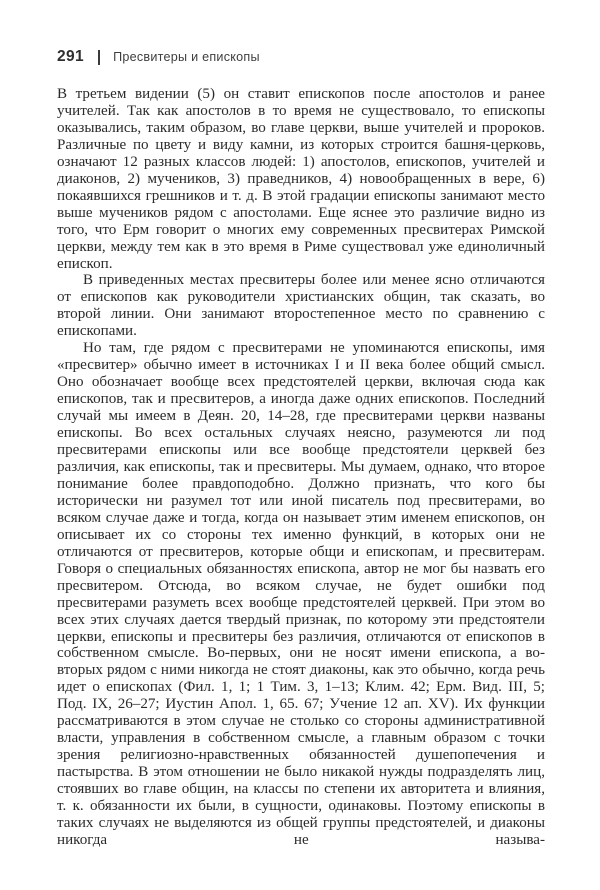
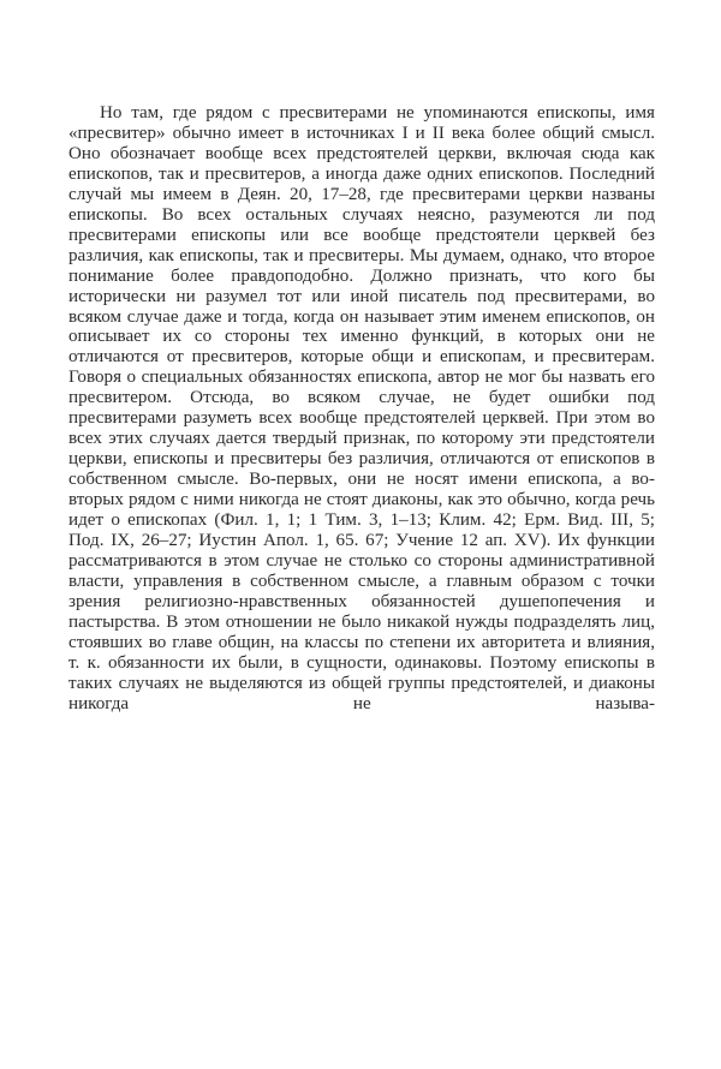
- 291
- Пресвитеры и епископы
- В третьем видении (5) он ставит епископов после апостолов и ранее учителей. Так как апостолов в то время не существовало, то епископы оказывались, таким образом, во главе церкви, выше учителей и пророков. Различные по цвету и виду камни, из которых строится башня-церковь, означают 12 разных классов людей: 1) апостолов, епископов, учителей и диаконов, 2) мучеников, 3) праведников, 4) новообращенных в вере, 6) покаявшихся грешников и т. д. В этой градации епископы занимают место выше мучеников рядом с апостолами. Еще яснее это различие видно из того, что Ерм говорит о многих ему современных пресвитерах Римской церкви, между тем как в это время в Риме существовал уже единоличный епископ.
- В приведенных местах пресвитеры более или менее ясно отличаются от епископов как руководители христианских общин, так сказать, во второй линии. Они занимают второстепенное место по сравнению с епископами.
- Но там, где рядом с пресвитерами не упоминаются епископы, имя «пресвитер» обычно имеет в источниках I и II века более общий смысл. Оно обозначает вообще всех предстоятелей церкви, включая сюда как епископов, так и пресвитеров, а иногда даже одних епископов. Последний случай мы имеем в Деян. 20, 14–28, где пресвитерами церкви названы епископы. Во всех остальных случаях неясно, разумеются ли под пресвитерами епископы или все вообще предстоятели церквей без различия, как епископы, так и пресвитеры. Мы думаем, однако, что второе понимание более правдоподобно. Должно признать, что кого бы исторически ни разумел тот или иной писатель под пресвитерами, во всяком случае даже и тогда, когда он называет этим именем епископов, он описывает их со стороны тех именно функций, в которых они не отличаются от пресвитеров, которые общи и епископам, и пресвитерам. Говоря о специальных обязанностях епископа, автор не мог бы назвать его пресвитером. Отсюда, во всяком случае, не будет ошибки под пресвитерами разуметь всех вообще предстоятелей церквей. При этом во всех этих случаях дается твердый признак, по которому эти предстоятели церкви, епископы и пресвитеры без различия, отличаются от епископов в собственном смысле. Во-первых, они не носят имени епископа, а во-вторых рядом с ними никогда не стоят диаконы, как это обычно, когда речь идет о епископах (Фил. 1, 1; 1 Тим. 3, 1–13; Клим. 42; Ерм. Вид. III, 5; Под. IX, 26–27; Иустин Апол. 1, 65. 67; Учение 12 ап. XV). Их функции рассматриваются в этом случае не столько со стороны административной власти, управления в собственном смысле, а главным образом с точки зрения религиозно-нравственных обязанностей душепопечения и пастырства. В этом отношении не было никакой нужды подразделять лиц, стоявших во главе общин, на классы по степени их авторитета и влияния, т. к. обязанности их были, в сущности, одинаковы. Поэтому епископы в таких случаях не выделяются из общей группы предстоятелей, и диаконы никогда не называ-
+ Но там, где рядом с пресвитерами не упоминаются епископы, имя «пресвитер» обычно имеет в источниках I и II века более общий смысл. Оно обозначает вообще всех предстоятелей церкви, включая сюда как епископов, так и пресвитеров, а иногда даже одних епископов. Последний случай мы имеем в Деян. 20, 17–28, где пресвитерами церкви названы епископы. Во всех остальных случаях неясно, разумеются ли под пресвитерами епископы или все вообще предстоятели церквей без различия, как епископы, так и пресвитеры. Мы думаем, однако, что второе понимание более правдоподобно. Должно признать, что кого бы исторически ни разумел тот или иной писатель под пресвитерами, во всяком случае даже и тогда, когда он называет этим именем епископов, он описывает их со стороны тех именно функций, в которых они не отличаются от пресвитеров, которые общи и епископам, и пресвитерам. Говоря о специальных обязанностях епископа, автор не мог бы назвать его пресвитером. Отсюда, во всяком случае, не будет ошибки под пресвитерами разуметь всех вообще предстоятелей церквей. При этом во всех этих случаях дается твердый признак, по которому эти предстоятели церкви, епископы и пресвитеры без различия, отличаются от епископов в собственном смысле. Во-первых, они не носят имени епископа, а во-вторых рядом с ними никогда не стоят диаконы, как это обычно, когда речь идет о епископах (Фил. 1, 1; 1 Тим. 3, 1–13; Клим. 42; Ерм. Вид. III, 5; Под. IX, 26–27; Иустин Апол. 1, 65. 67; Учение 12 ап. XV). Их функции рассматриваются в этом случае не столько со стороны административной власти, управления в собственном смысле, а главным образом с точки зрения религиозно-нравственных обязанностей душепопечения и пастырства. В этом отношении не было никакой нужды подразделять лиц, стоявших во главе общин, на классы по степени их авторитета и влияния, т. к. обязанности их были, в сущности, одинаковы. Поэтому епископы в таких случаях не выделяются из общей группы предстоятелей, и диаконы никогда не называ-
